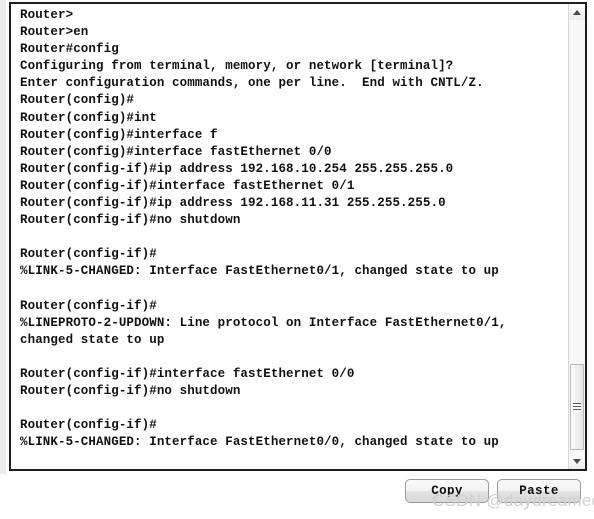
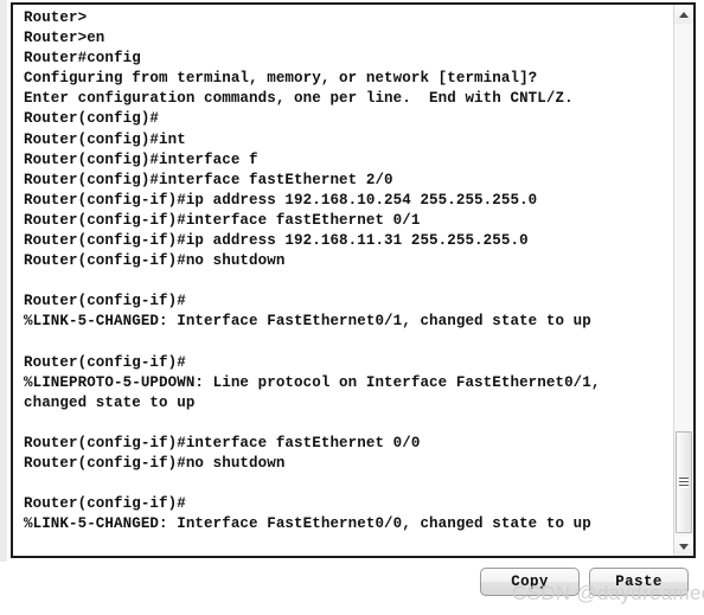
  Router>
  Router>en
  Router#config
  Configuring from terminal, memory, or network [terminal]?
  Enter configuration commands, one per line. End with CNTL/Z.
  Router(config)#
  Router(config)#int
  Router(config)#interface f
- Router(config)#interface fastEthernet 0/0
+ Router(config)#interface fastEthernet 2/0
  Router(config-if)#ip address 192.168.10.254 255.255.255.0
  Router(config-if)#interface fastEthernet 0/1
  Router(config-if)#ip address 192.168.11.31 255.255.255.0
  Router(config-if)#no shutdown
  Router(config-if)#
  %LINK-5-CHANGED: Interface FastEthernet0/1, changed state to up
  Router(config-if)#
- %LINEPROTO-2-UPDOWN: Line protocol on Interface FastEthernet0/1,
+ %LINEPROTO-5-UPDOWN: Line protocol on Interface FastEthernet0/1,
  changed state to up
  Router(config-if)#interface fastEthernet 0/0
  Router(config-if)#no shutdown
  Router(config-if)#
  %LINK-5-CHANGED: Interface FastEthernet0/0, changed state to up
  Copy
  Paste
  CSDN @daydreame
